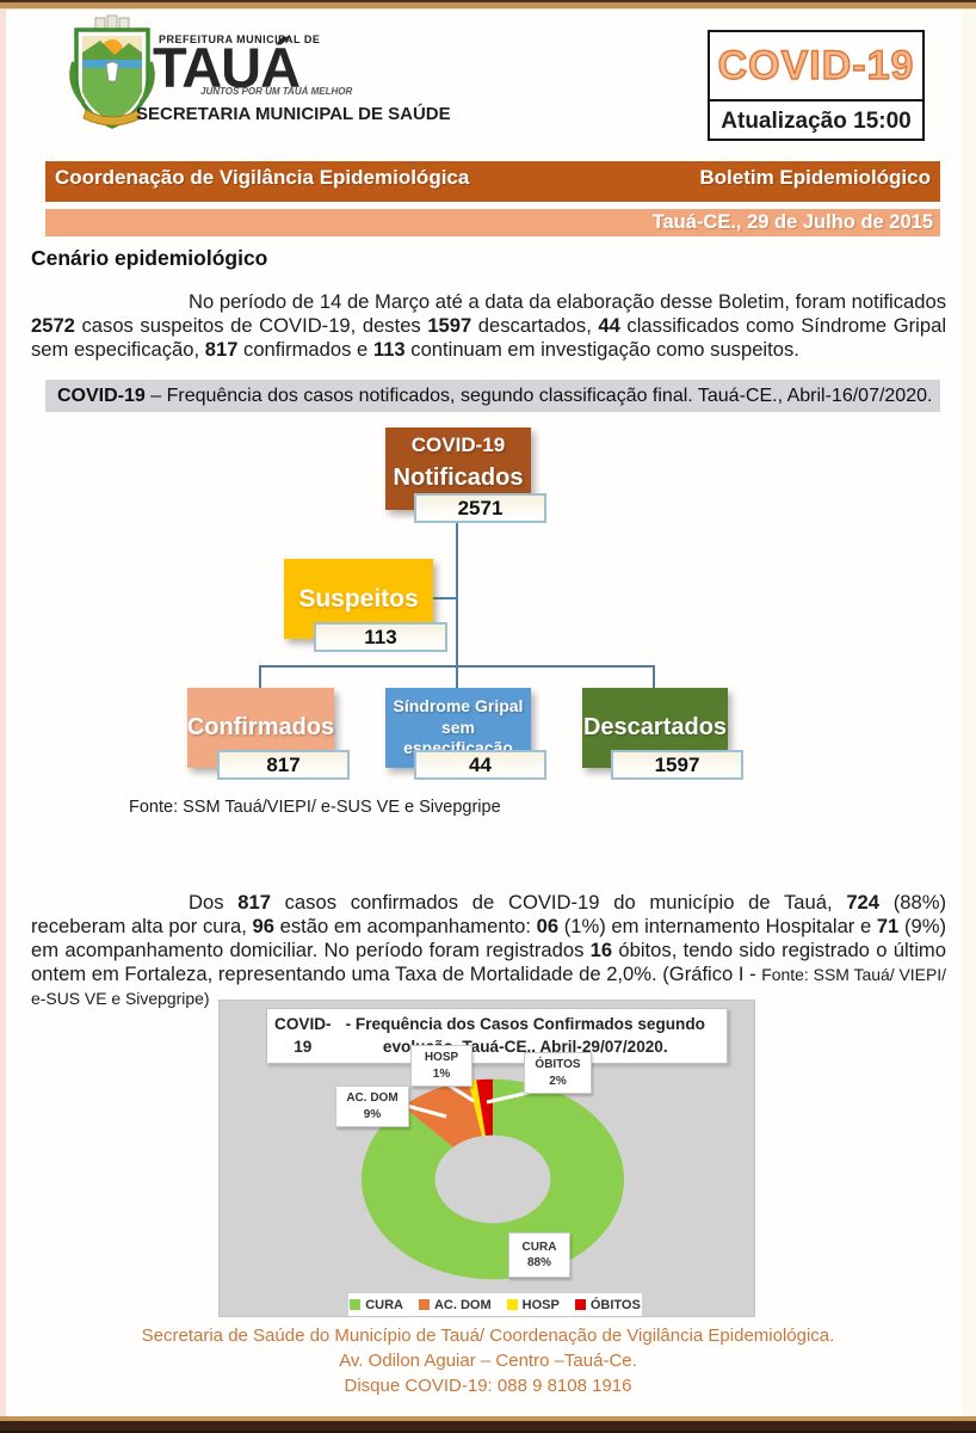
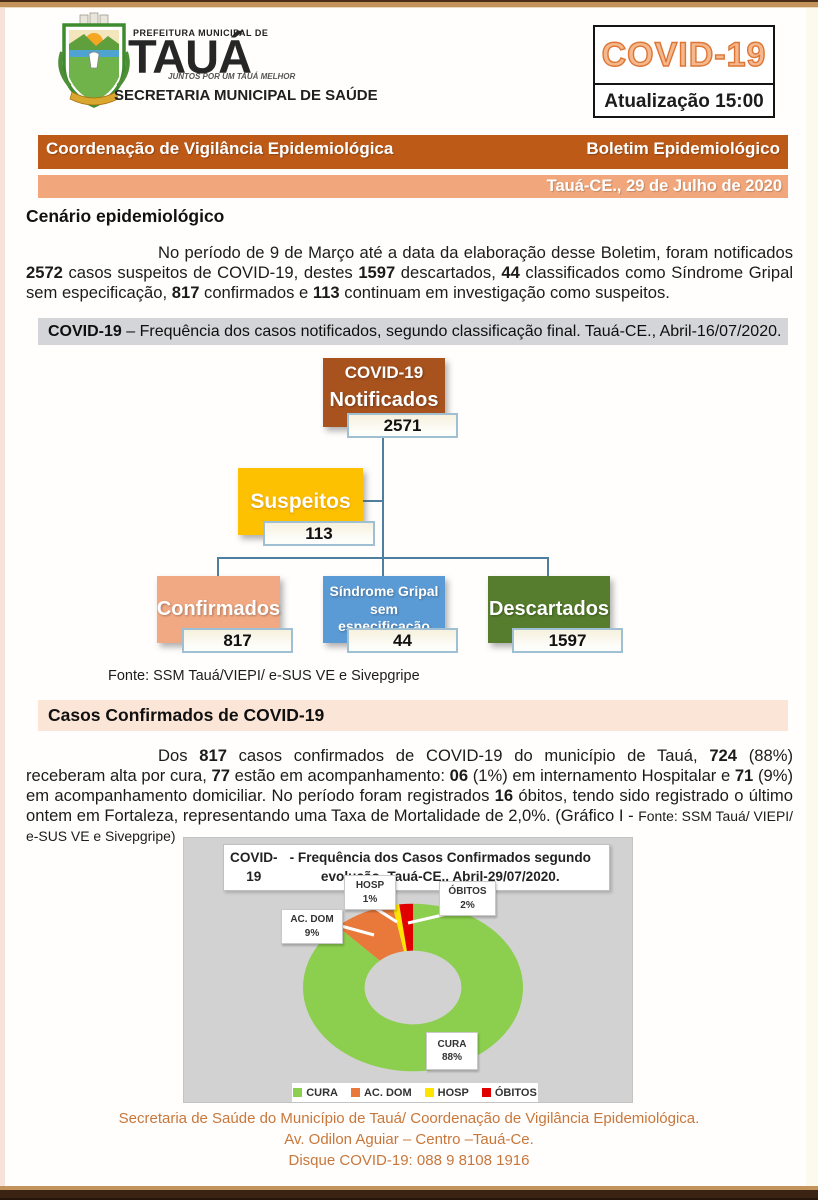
  PREFEITURA MUNICIPAL DE
  TAUÁ
  JUNTOS POR UM TAUÁ MELHOR
  SECRETARIA MUNICIPAL DE SAÚDE
  COVID-19
  Atualização 15:00
  Coordenação de Vigilância Epidemiológica
  Boletim Epidemiológico
- Tauá-CE., 29 de Julho de 2015
+ Tauá-CE., 29 de Julho de 2020
  Cenário epidemiológico
- No período de 14 de Março até a data da elaboração desse Boletim, foram notificados 2572 casos suspeitos de COVID-19, destes 1597 descartados, 44 classificados como Síndrome Gripal sem especificação, 817 confirmados e 113 continuam em investigação como suspeitos.
+ No período de 9 de Março até a data da elaboração desse Boletim, foram notificados 2572 casos suspeitos de COVID-19, destes 1597 descartados, 44 classificados como Síndrome Gripal sem especificação, 817 confirmados e 113 continuam em investigação como suspeitos.
  COVID-19 – Frequência dos casos notificados, segundo classificação final. Tauá-CE., Abril-16/07/2020.
  COVID-19
  Notificados
  2571
  Suspeitos
  113
  Confirmados
  817
  Síndrome Gripal
  sem especificação
  44
  Descartados
  1597
  Fonte: SSM Tauá/VIEPI/ e-SUS VE e Sivepgripe
+ Casos Confirmados de COVID-19
- Dos 817 casos confirmados de COVID-19 do município de Tauá, 724 (88%) receberam alta por cura, 96 estão em acompanhamento: 06 (1%) em internamento Hospitalar e 71 (9%) em acompanhamento domiciliar. No período foram registrados 16 óbitos, tendo sido registrado o último ontem em Fortaleza, representando uma Taxa de Mortalidade de 2,0%. (Gráfico I - Fonte: SSM Tauá/ VIEPI/ e-SUS VE e Sivepgripe)
+ Dos 817 casos confirmados de COVID-19 do município de Tauá, 724 (88%) receberam alta por cura, 77 estão em acompanhamento: 06 (1%) em internamento Hospitalar e 71 (9%) em acompanhamento domiciliar. No período foram registrados 16 óbitos, tendo sido registrado o último ontem em Fortaleza, representando uma Taxa de Mortalidade de 2,0%. (Gráfico I - Fonte: SSM Tauá/ VIEPI/ e-SUS VE e Sivepgripe)
  COVID-19
  - Frequência dos Casos Confirmados segundo evoauá-CE., Abril-29/07/2020.
  HOSP
  1%
  ÓBITOS
  2%
  AC. DOM
  9%
  CURA
  88%
  CURA
  AC. DOM
  HOSP
  ÓBITOS
  Secretaria de Saúde do Município de Tauá/ Coordenação de Vigilância Epidemiológica.
  Av. Odilon Aguiar – Centro –Tauá-Ce.
  Disque COVID-19: 088 9 8108 1916
